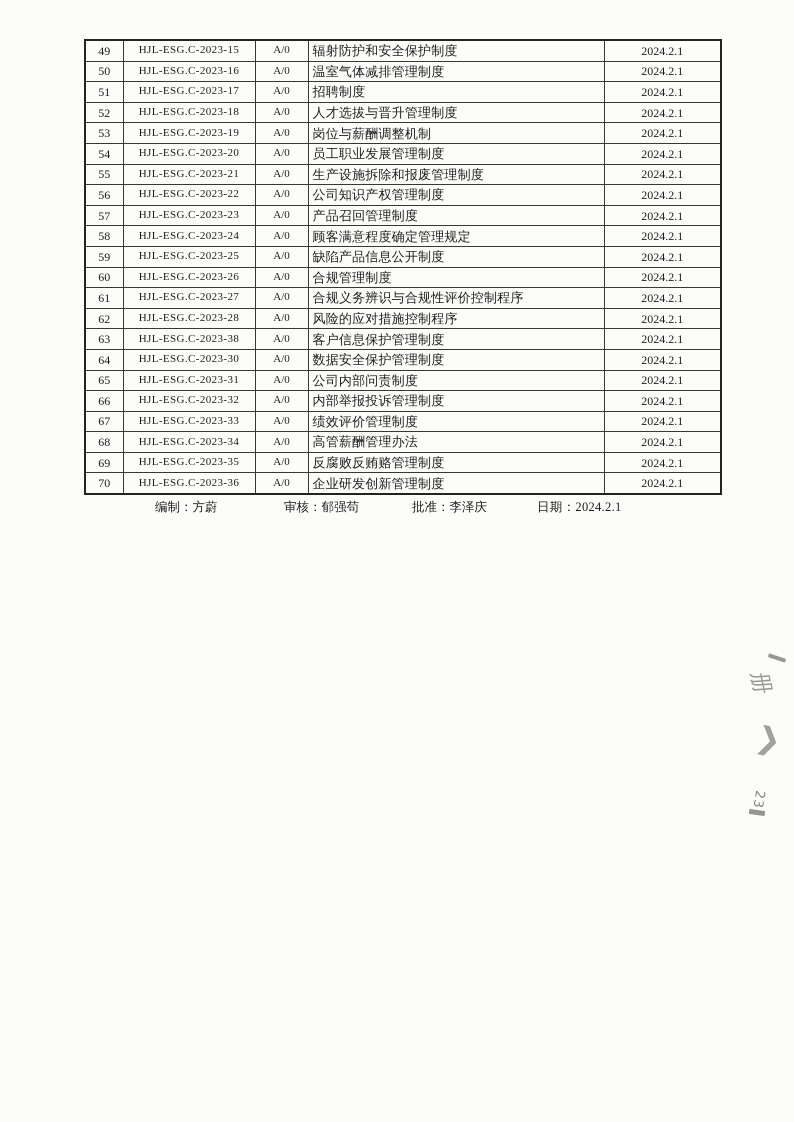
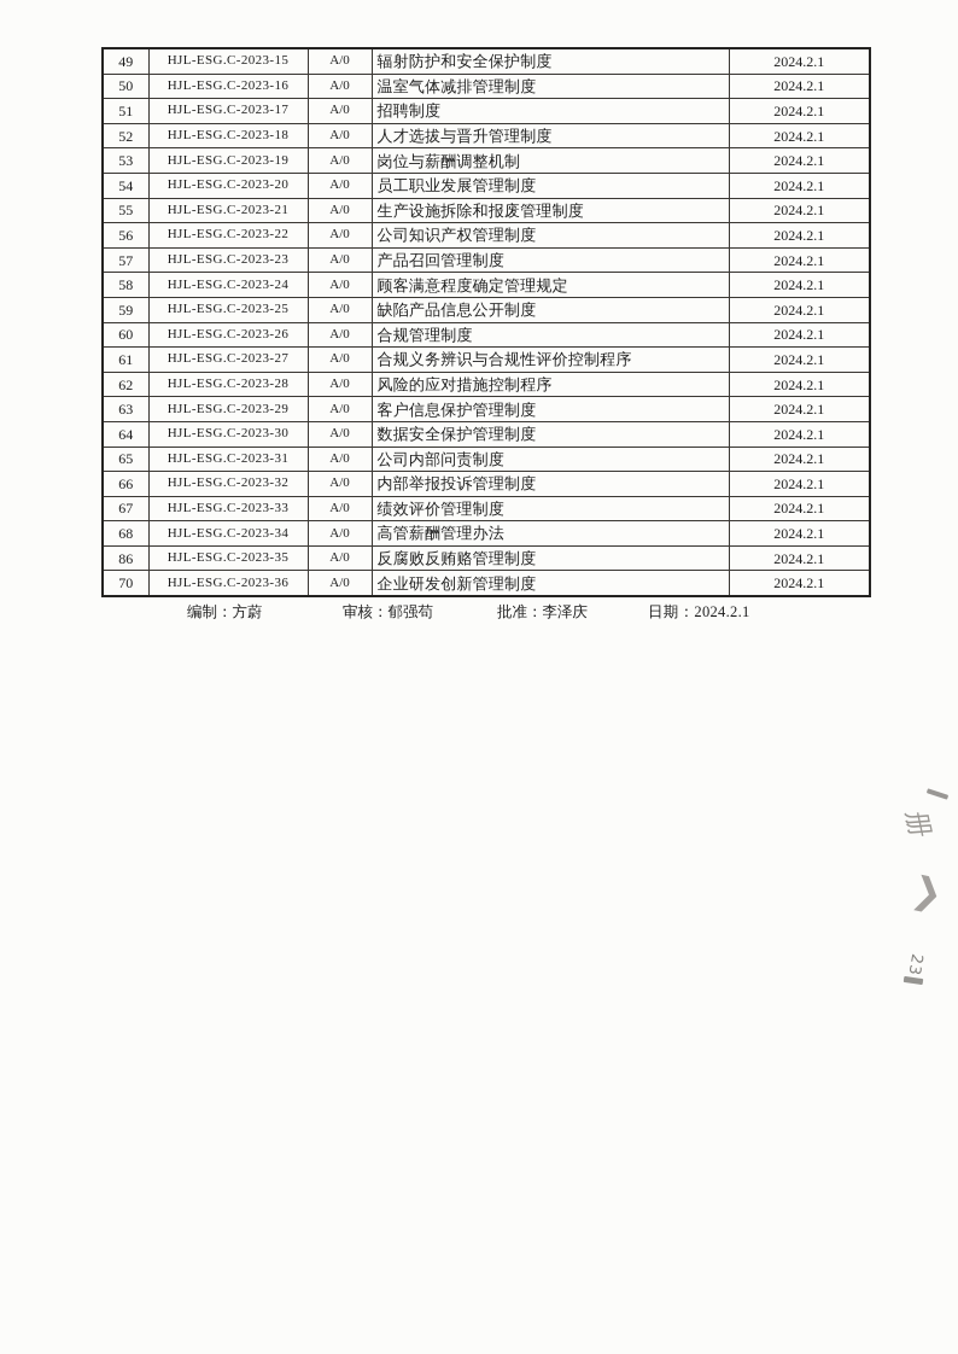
  49	HJL-ESG.C-2023-15	A/0	辐射防护和安全保护制度	2024.2.1
  50	HJL-ESG.C-2023-16	A/0	温室气体减排管理制度	2024.2.1
  51	HJL-ESG.C-2023-17	A/0	招聘制度	2024.2.1
  52	HJL-ESG.C-2023-18	A/0	人才选拔与晋升管理制度	2024.2.1
  53	HJL-ESG.C-2023-19	A/0	岗位与薪酬调整机制	2024.2.1
  54	HJL-ESG.C-2023-20	A/0	员工职业发展管理制度	2024.2.1
  55	HJL-ESG.C-2023-21	A/0	生产设施拆除和报废管理制度	2024.2.1
  56	HJL-ESG.C-2023-22	A/0	公司知识产权管理制度	2024.2.1
  57	HJL-ESG.C-2023-23	A/0	产品召回管理制度	2024.2.1
  58	HJL-ESG.C-2023-24	A/0	顾客满意程度确定管理规定	2024.2.1
  59	HJL-ESG.C-2023-25	A/0	缺陷产品信息公开制度	2024.2.1
  60	HJL-ESG.C-2023-26	A/0	合规管理制度	2024.2.1
  61	HJL-ESG.C-2023-27	A/0	合规义务辨识与合规性评价控制程序	2024.2.1
  62	HJL-ESG.C-2023-28	A/0	风险的应对措施控制程序	2024.2.1
- 63	HJL-ESG.C-2023-38	A/0	客户信息保护管理制度	2024.2.1
+ 63	HJL-ESG.C-2023-29	A/0	客户信息保护管理制度	2024.2.1
  64	HJL-ESG.C-2023-30	A/0	数据安全保护管理制度	2024.2.1
  65	HJL-ESG.C-2023-31	A/0	公司内部问责制度	2024.2.1
  66	HJL-ESG.C-2023-32	A/0	内部举报投诉管理制度	2024.2.1
  67	HJL-ESG.C-2023-33	A/0	绩效评价管理制度	2024.2.1
  68	HJL-ESG.C-2023-34	A/0	高管薪酬管理办法	2024.2.1
- 69	HJL-ESG.C-2023-35	A/0	反腐败反贿赂管理制度	2024.2.1
+ 86	HJL-ESG.C-2023-35	A/0	反腐败反贿赂管理制度	2024.2.1
  70	HJL-ESG.C-2023-36	A/0	企业研发创新管理制度	2024.2.1
  编制：方蔚
  审核：郁强苟
  批准：李泽庆
  日期：2024.2.1
